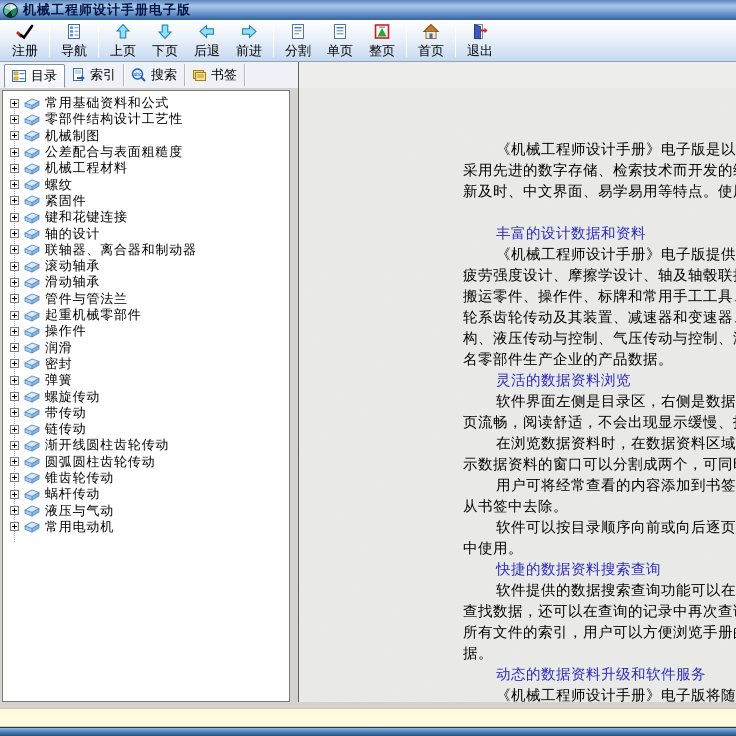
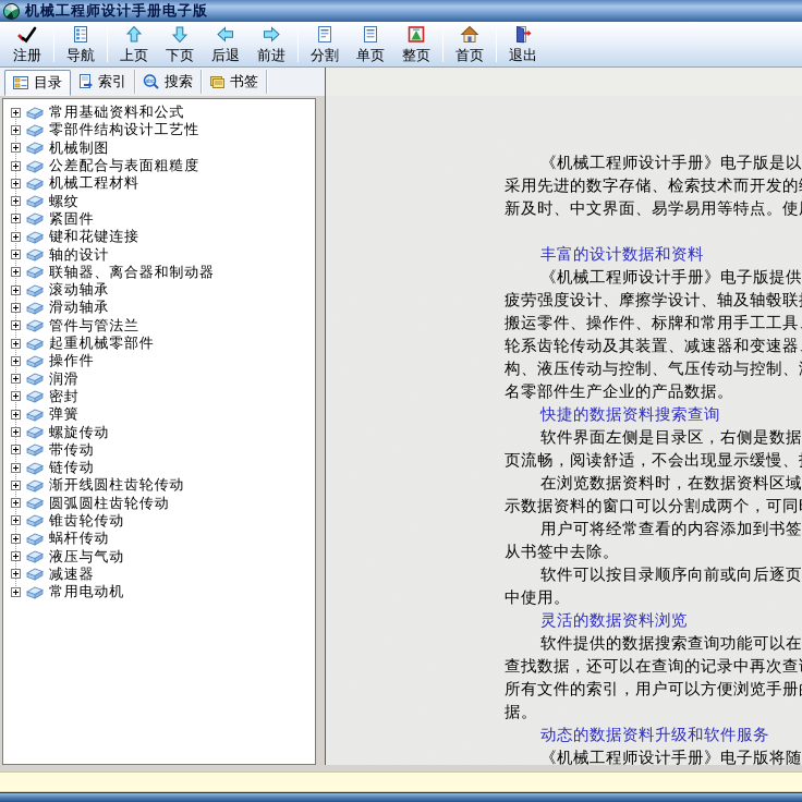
  机械工程师设计手册电子版
  注册
  导航
  上页
  下页
  后退
  前进
  分割
  单页
  整页
  首页
  退出
  目录
  索引
  搜索
  书签
  常用基础资料和公式
  零部件结构设计工艺性
  机械制图
  公差配合与表面粗糙度
  机械工程材料
  螺纹
  紧固件
  键和花键连接
  轴的设计
  联轴器、离合器和制动器
  滚动轴承
  滑动轴承
  管件与管法兰
  起重机械零部件
  操作件
  润滑
  密封
  弹簧
  螺旋传动
  带传动
  链传动
  渐开线圆柱齿轮传动
  圆弧圆柱齿轮传动
  锥齿轮传动
  蜗杆传动
  液压与气动
+ 减速器
  常用电动机
  《机械工程师设计手册》电子版是以
  采用先进的数字存储、检索技术而开发的
  新及时、中文界面、易学易用等特点。使
  丰富的设计数据和资料
  《机械工程师设计手册》电子版提供
  疲劳强度设计、摩擦学设计、轴及轴毂联
  搬运零件、操作件、标牌和常用手工工具
  轮系齿轮传动及其装置、减速器和变速器
  构、液压传动与控制、气压传动与控制、
  名零部件生产企业的产品数据。
- 灵活的数据资料浏览
+ 快捷的数据资料搜索查询
  软件界面左侧是目录区，右侧是数据
  页流畅，阅读舒适，不会出现显示缓慢、
  在浏览数据资料时，在数据资料区域
  示数据资料的窗口可以分割成两个，可同
  用户可将经常查看的内容添加到书签
  从书签中去除。
  软件可以按目录顺序向前或向后逐页
  中使用。
- 快捷的数据资料搜索查询
+ 灵活的数据资料浏览
  软件提供的数据搜索查询功能可以在
  查找数据，还可以在查询的记录中再次查
  所有文件的索引，用户可以方便浏览手册
  据。
  动态的数据资料升级和软件服务
  《机械工程师设计手册》电子版将随
